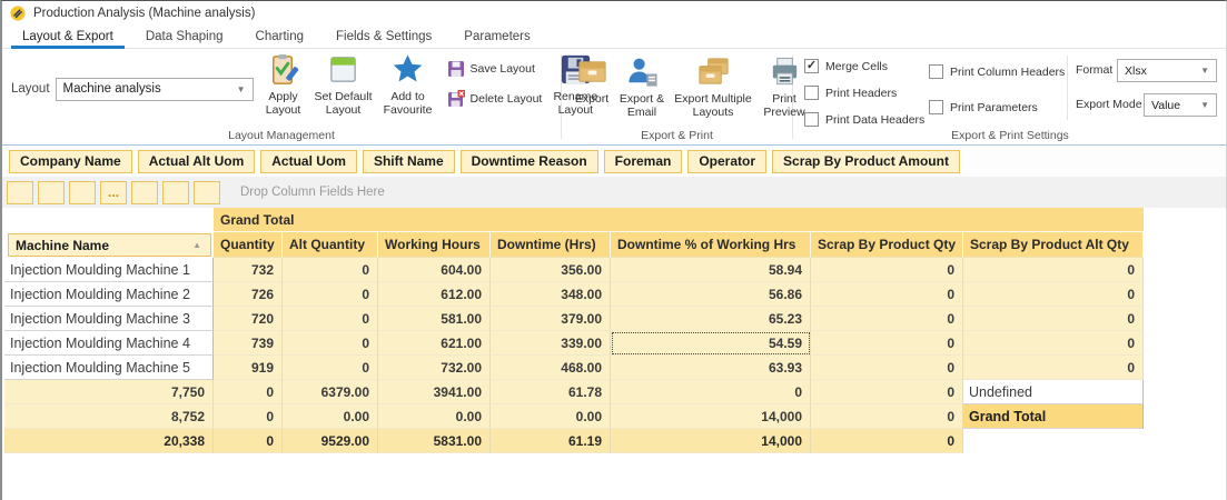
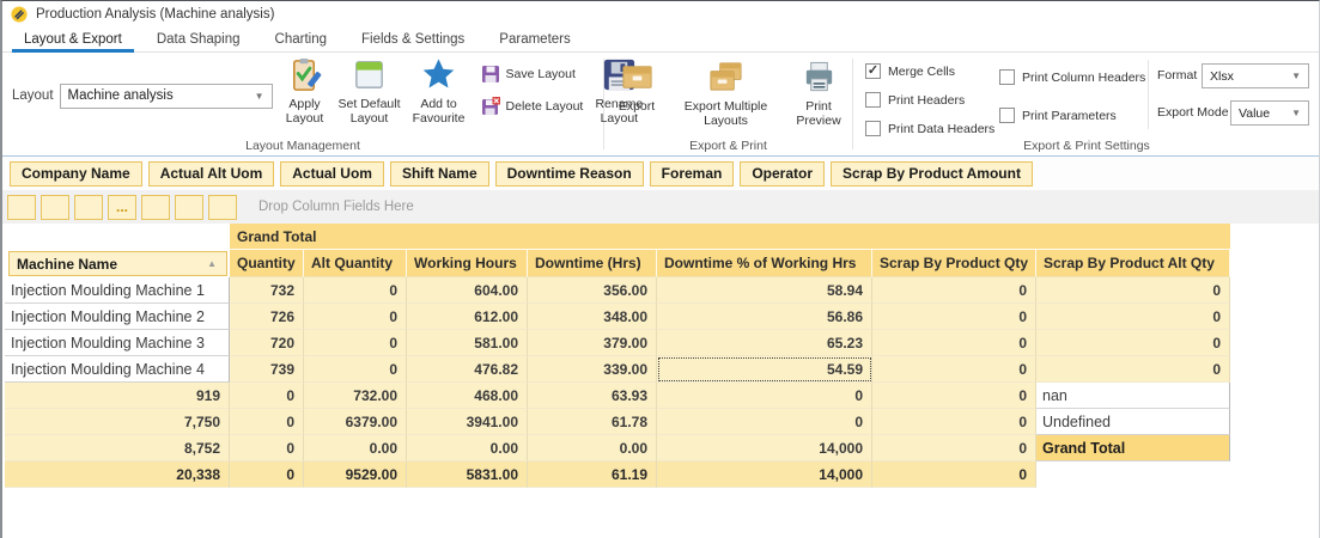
  Production Analysis (Machine analysis)
  Layout & Export
  Data Shaping
  Charting
  Fields & Settings
  Parameters
  Layout
  Machine analysis
  ▼
  Apply Layout
  Set Default Layout
  Add to Favourite
  Save Layout
  Delete Layout
  Rename Layout
  Layout Management
  Export
- Export & Email
  Export Multiple Layouts
  Print Preview
  Export & Print
  ✓
  Merge Cells
  Print Headers
  Print Data Headers
  Print Column Headers
  Print Parameters
  Format
  Xlsx
  ▼
  Export Mode
  Value
  ▼
  Export & Print Settings
  Company Name
  Actual Alt Uom
  Actual Uom
  Shift Name
  Downtime Reason
  Foreman
  Operator
  Scrap By Product Amount
  ...
  Drop Column Fields Here
  Grand Total
  Machine Name
  ▲
  Quantity
  Alt Quantity
  Working Hours
  Downtime (Hrs)
  Downtime % of Working Hrs
  Scrap By Product Qty
  Scrap By Product Alt Qty
  Injection Moulding Machine 1
  732
  0
  604.00
  356.00
  58.94
  0
  0
  Injection Moulding Machine 2
  726
  0
  612.00
  348.00
  56.86
  0
  0
  Injection Moulding Machine 3
  720
  0
  581.00
  379.00
  65.23
  0
  0
  Injection Moulding Machine 4
  739
  0
- 621.00
+ 476.82
  339.00
  54.59
  0
  0
- Injection Moulding Machine 5
  919
  0
  732.00
  468.00
  63.93
  0
  0
+ nan
  7,750
  0
  6379.00
  3941.00
  61.78
  0
  0
  Undefined
  8,752
  0
  0.00
  0.00
  0.00
  14,000
  0
  Grand Total
  20,338
  0
  9529.00
  5831.00
  61.19
  14,000
  0
